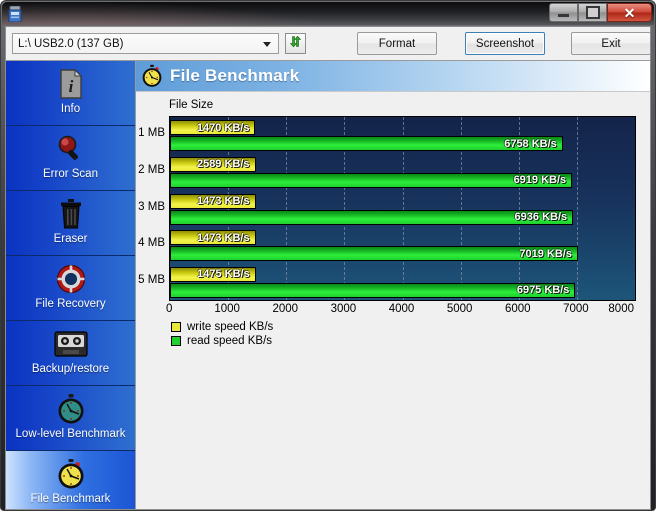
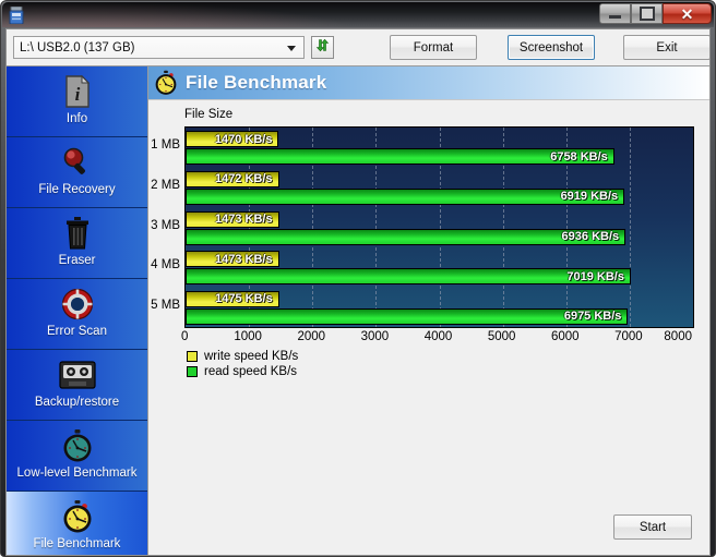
  ✕
  L:\ USB2.0 (137 GB)
  Format
  Screenshot
  Exit
  i
  Info
- Error Scan
+ File Recovery
  Eraser
- File Recovery
+ Error Scan
  Backup/restore
  Low-level Benchmark
  File Benchmark
  File Benchmark
  File Size
  1 MB
  2 MB
  3 MB
  4 MB
  5 MB
  1470 KB/s
  6758 KB/s
- 2589 KB/s
+ 1472 KB/s
  6919 KB/s
  1473 KB/s
  6936 KB/s
  1473 KB/s
  7019 KB/s
  1475 KB/s
  6975 KB/s
  0
  1000
  2000
  3000
  4000
  5000
  6000
  7000
  8000
  write speed KB/s
  read speed KB/s
+ Start
